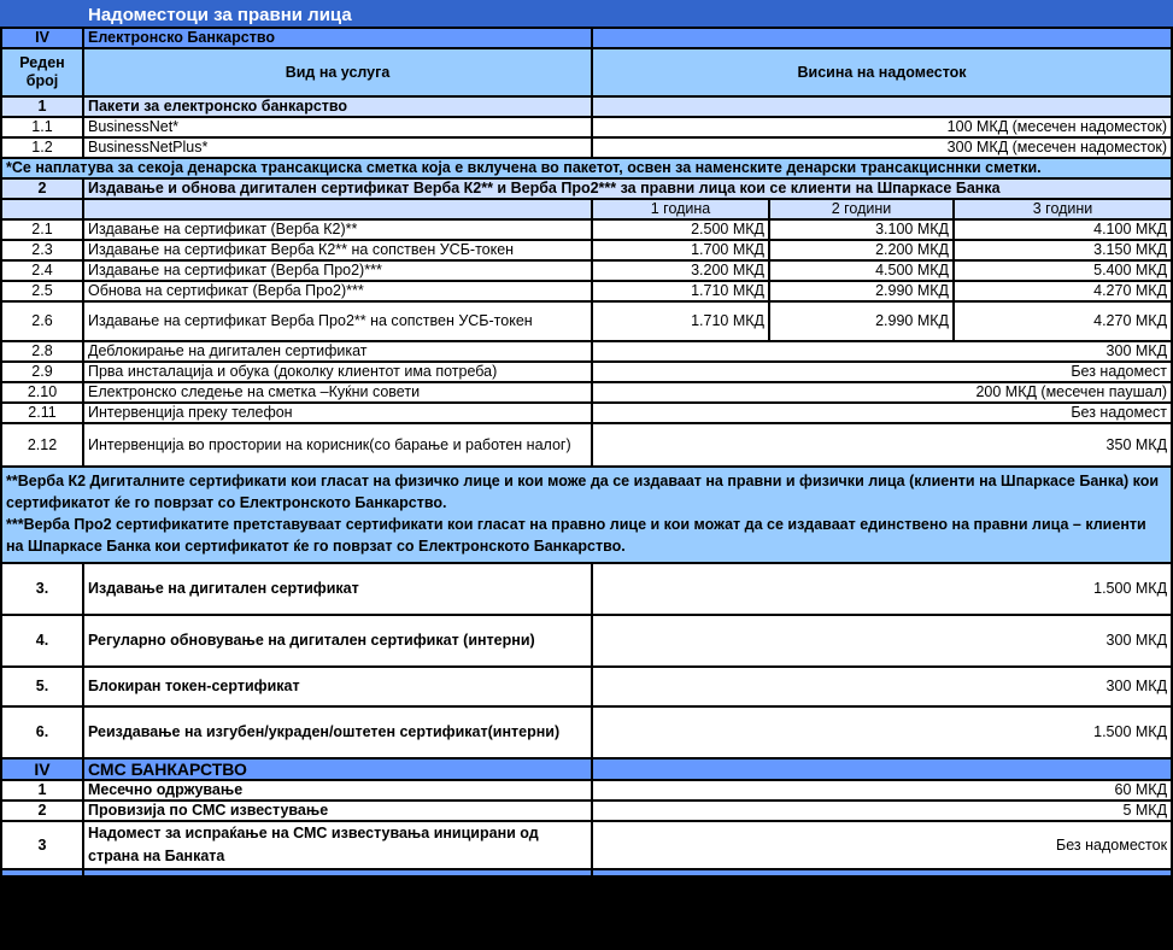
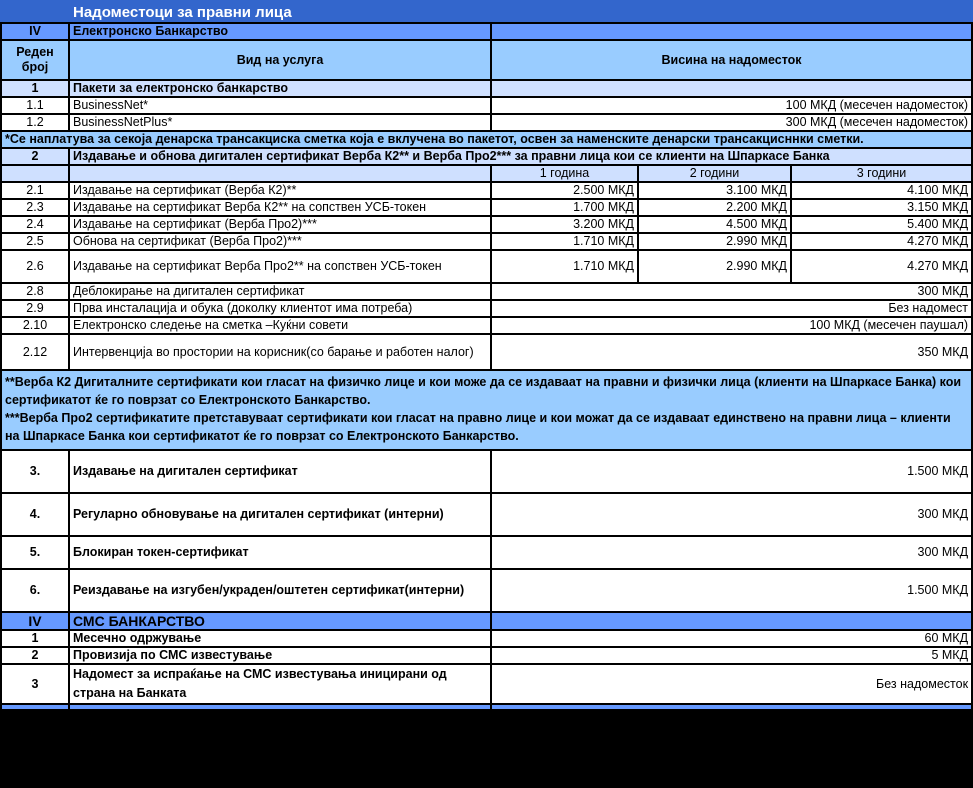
  	Надоместоци за правни лица
  IV	Електронско Банкарство
  Реден број	Вид на услуга	Висина на надоместок
  1	Пакети за електронско банкарство
  1.1	BusinessNet*	100 МКД (месечен надоместок)
  1.2	BusinessNetPlus*	300 МКД (месечен надоместок)
  *Се наплатува за секоја денарска трансакциска сметка која е вклучена во пакетот, освен за наменските денарски трансакцисннки сметки.
  2	Издавање и обнова дигитален сертификат Верба К2** и Верба Про2*** за правни лица кои се клиенти на Шпаркасе Банка
  		1 година	2 години	3 години
  2.1	Издавање на сертификат (Верба К2)**	2.500 МКД	3.100 МКД	4.100 МКД
  2.3	Издавање на сертификат Верба К2** на сопствен УСБ-токен	1.700 МКД	2.200 МКД	3.150 МКД
  2.4	Издавање на сертификат (Верба Про2)***	3.200 МКД	4.500 МКД	5.400 МКД
  2.5	Обнова на сертификат (Верба Про2)***	1.710 МКД	2.990 МКД	4.270 МКД
  2.6	Издавање на сертификат Верба Про2** на сопствен УСБ-токен	1.710 МКД	2.990 МКД	4.270 МКД
  2.8	Деблокирање на дигитален сертификат	300 МКД
  2.9	Прва инсталација и обука (доколку клиентот има потреба)	Без надомест
- 2.10	Електронско следење на сметка –Куќни совети	200 МКД (месечен паушал)
+ 2.10	Електронско следење на сметка –Куќни совети	100 МКД (месечен паушал)
- 2.11	Интервенција преку телефон	Без надомест
  2.12	Интервенција во простории на корисник(со барање и работен налог)	350 МКД
  **Верба К2 Дигиталните сертификати кои гласат на физичко лице и кои може да се издаваат на правни и физички лица (клиенти на Шпаркасе Банка) кои сертификатот ќе го поврзат со Електронското Банкарство. ***Верба Про2 сертификатите претставуваат сертификати кои гласат на правно лице и кои можат да се издаваат единствено на правни лица – клиенти на Шпаркасе Банка кои сертификатот ќе го поврзат со Електронското Банкарство.
  3.	Издавање на дигитален сертификат	1.500 МКД
  4.	Регуларно обновување на дигитален сертификат (интерни)	300 МКД
  5.	Блокиран токен-сертификат	300 МКД
  6.	Реиздавање на изгубен/украден/оштетен сертификат(интерни)	1.500 МКД
  IV	СМС БАНКАРСТВО
  1	Месечно одржување	60 МКД
  2	Провизија по СМС известување	5 МКД
  3	Надомест за испраќање на СМС известувања иницирани од страна на Банката	Без надоместок
